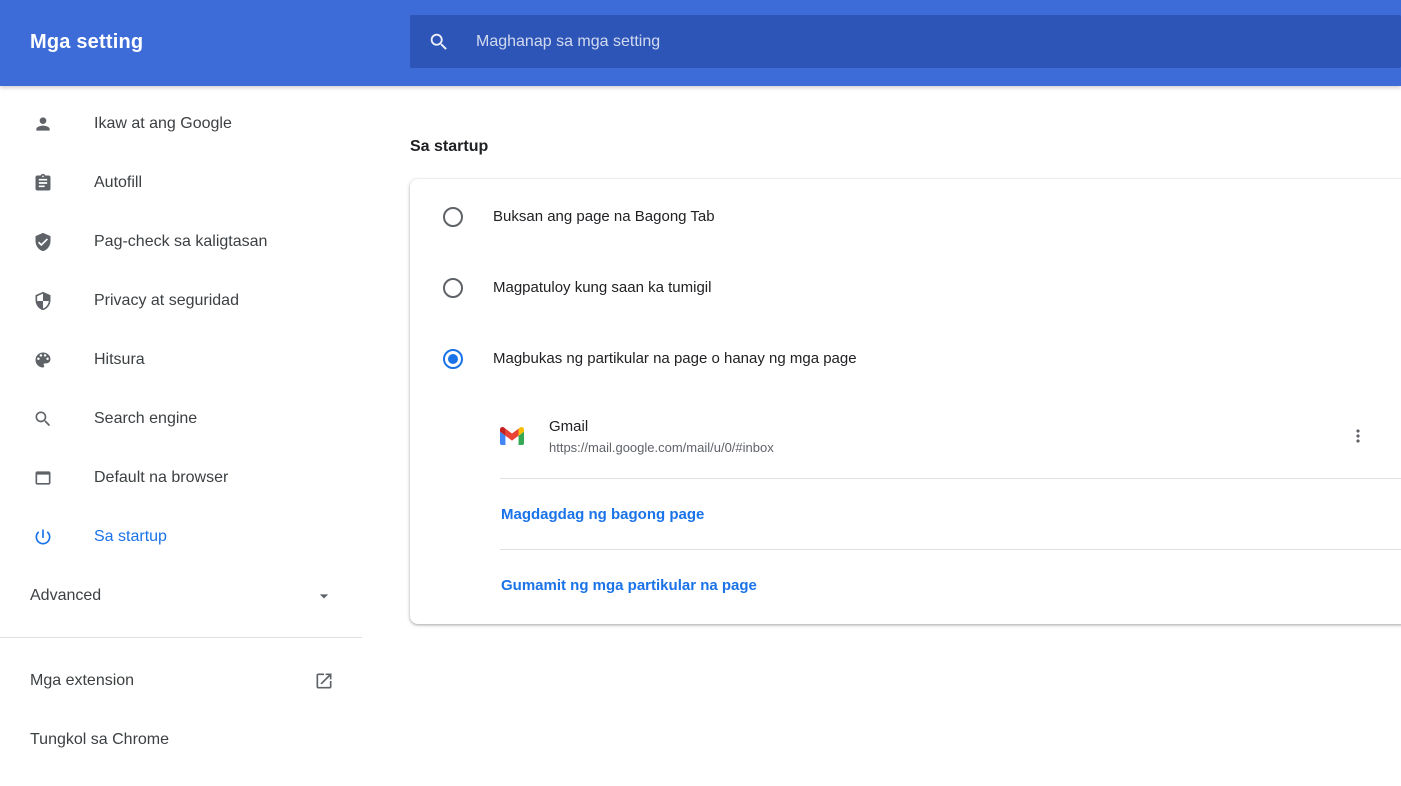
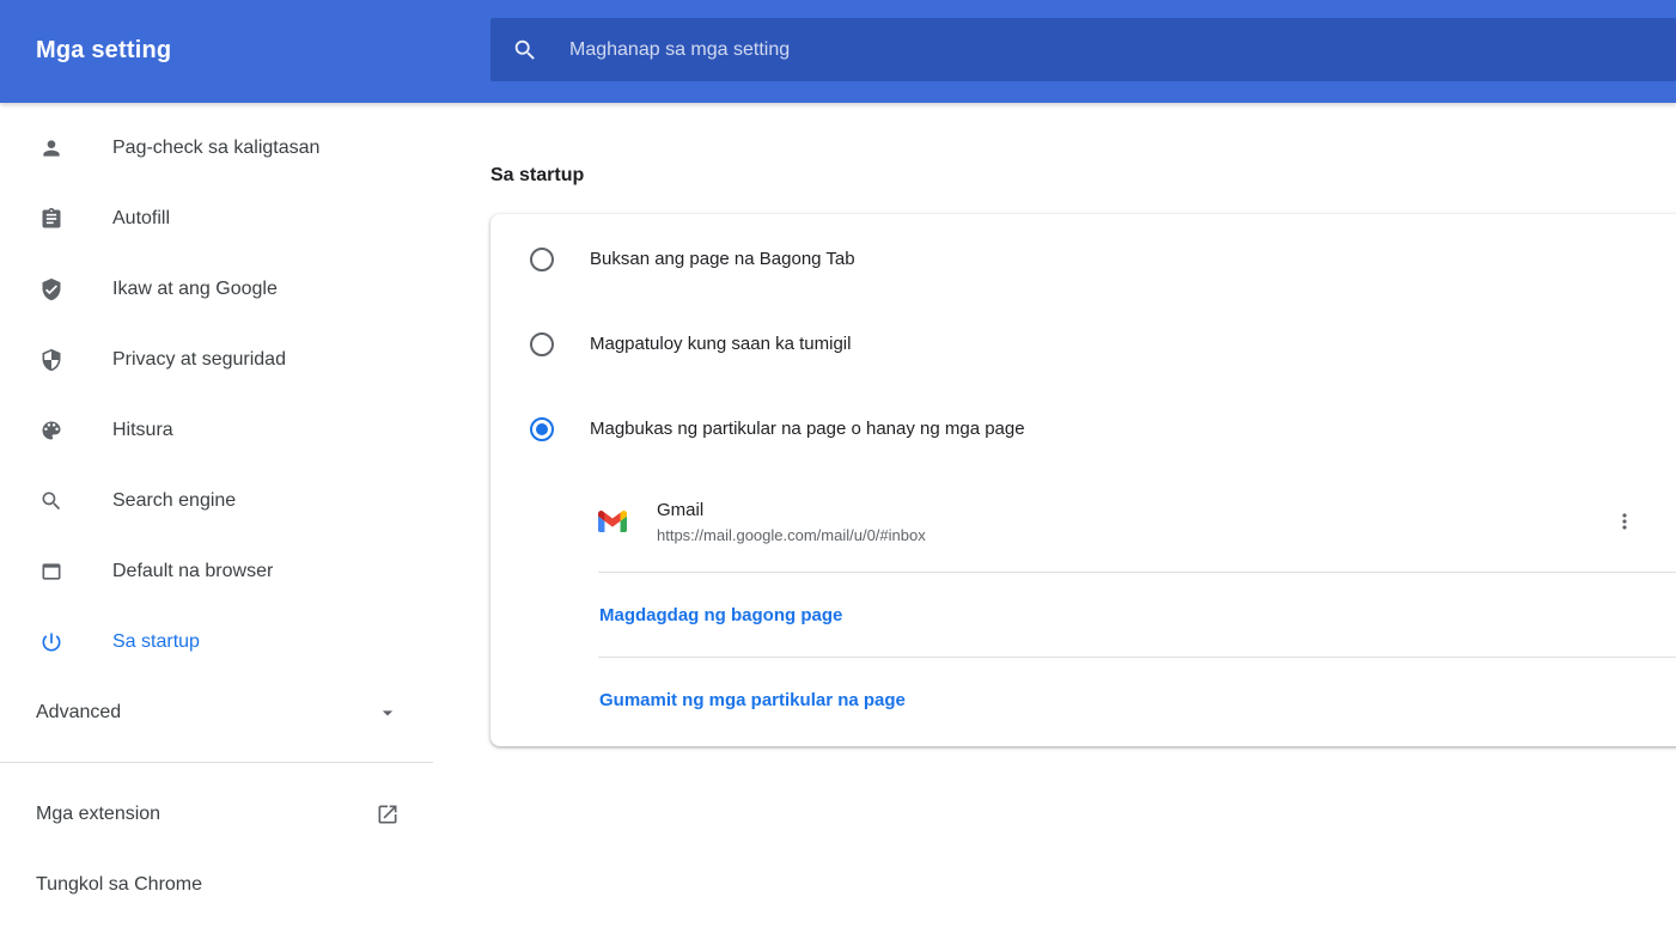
  Mga setting
  Maghanap sa mga setting
- Ikaw at ang Google
+ Pag-check sa kaligtasan
  Autofill
- Pag-check sa kaligtasan
+ Ikaw at ang Google
  Privacy at seguridad
  Hitsura
  Search engine
  Default na browser
  Sa startup
  Advanced
  Mga extension
  Tungkol sa Chrome
  Sa startup
  Buksan ang page na Bagong Tab
  Magpatuloy kung saan ka tumigil
  Magbukas ng partikular na page o hanay ng mga page
  Gmail
  https://mail.google.com/mail/u/0/#inbox
  Magdagdag ng bagong page
  Gumamit ng mga partikular na page
